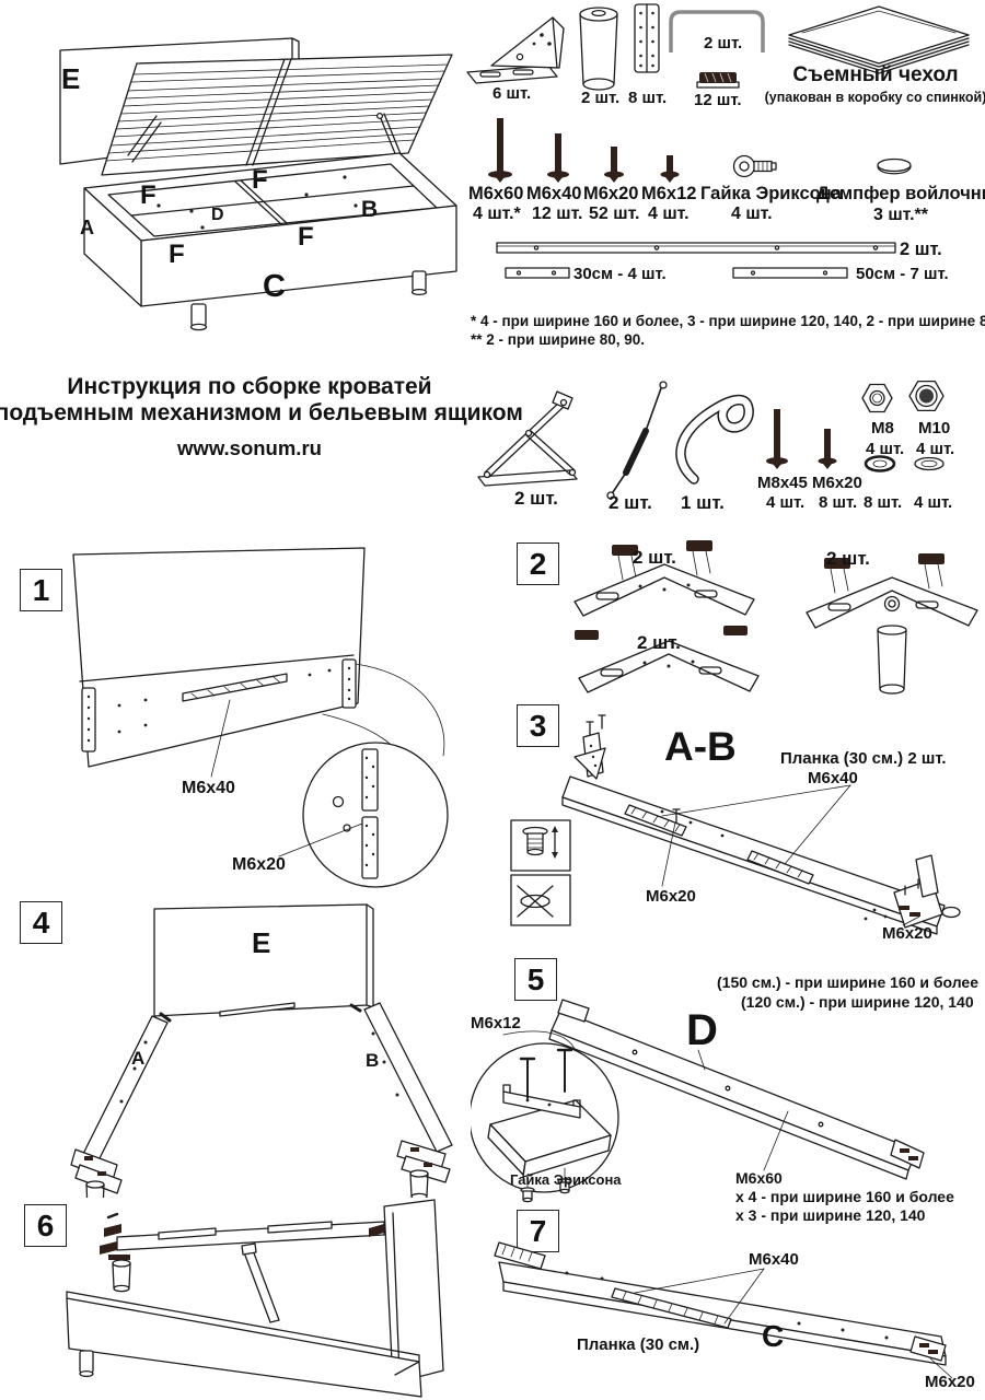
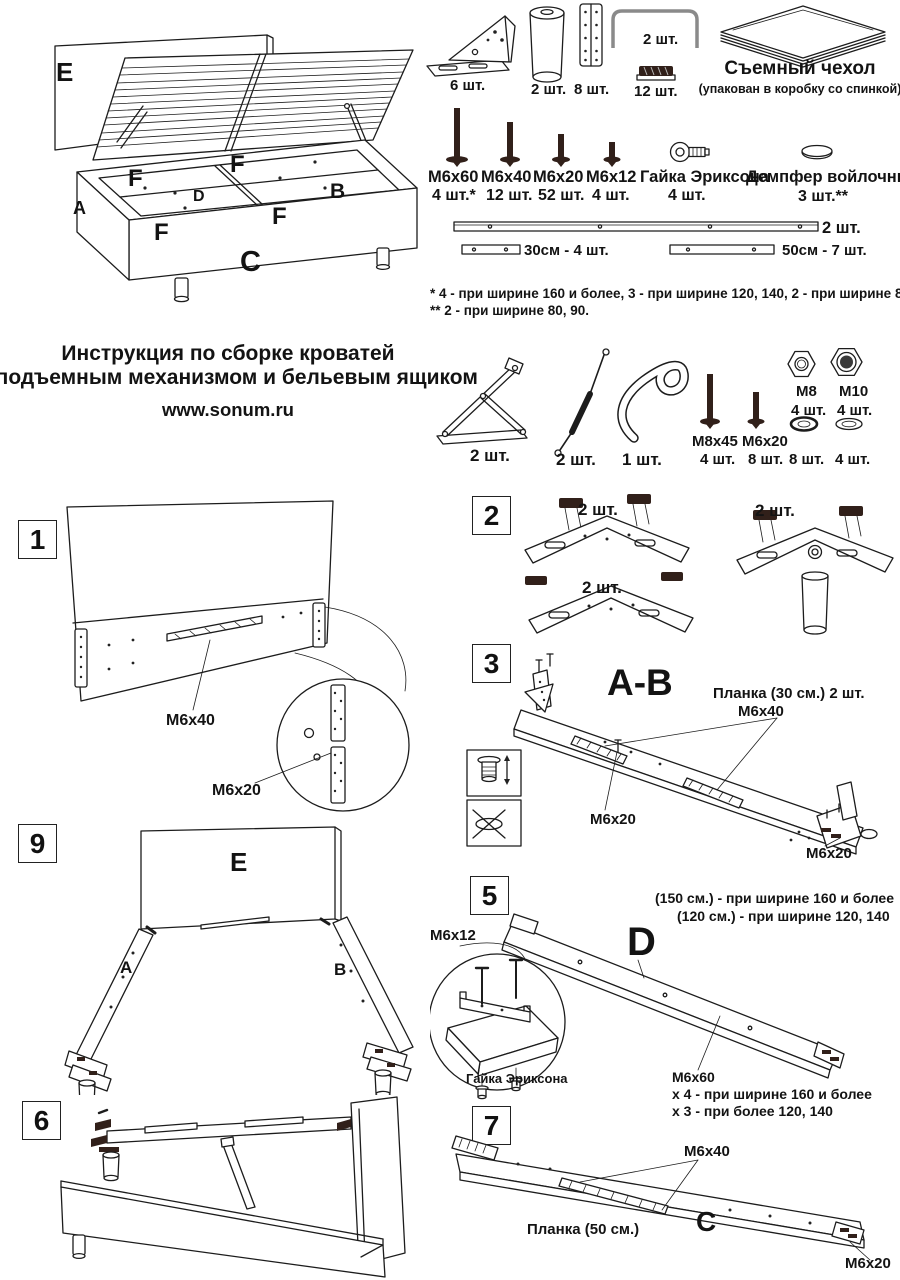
  E
  F
  F
  F
  F
  A
  D
  B
  C
  6 шт.
  2 шт.
  8 шт.
  2 шт.
  12 шт.
  Съемный чехол
  (упакован в коробку со спинкой)
  M6x60
  M6x40
  M6x20
  M6x12
  4 шт.*
  12 шт.
  52 шт.
  4 шт.
  Гайка Эриксона
  4 шт.
  Демпфер войлочн
  3 шт.**
  2 шт.
  30см - 4 шт.
  50см - 7 шт.
  * 4 - при ширине 160 и более, 3 - при ширине 120, 140, 2 - при ширине 8
  ** 2 - при ширине 80, 90.
  Инструкция по сборке кроватей
  подъемным механизмом и бельевым ящиком
  www.sonum.ru
  2 шт.
  2 шт.
  1 шт.
  M8x45
  4 шт.
  M6x20
  8 шт.
  M8
  4 шт.
  M10
  4 шт.
  8 шт.
  4 шт.
  1
  M6x40
  M6x20
  2
  2 шт.
  2 шт.
  2 шт.
  3
  A-B
  Планка (30 см.) 2 шт.
  M6x40
  M6x20
  M6x20
- 4
+ 9
  E
  A
  B
  5
  (150 см.) - при ширине 160 и более
  (120 см.) - при ширине 120, 140
  D
  M6x12
  Гайка Эриксона
  M6x60
  x 4 - при ширине 160 и более
- x 3 - при ширине 120, 140
+ x 3 - при более 120, 140
  6
  7
  M6x40
- Планка (30 см.)
+ Планка (50 см.)
  C
  M6x20
